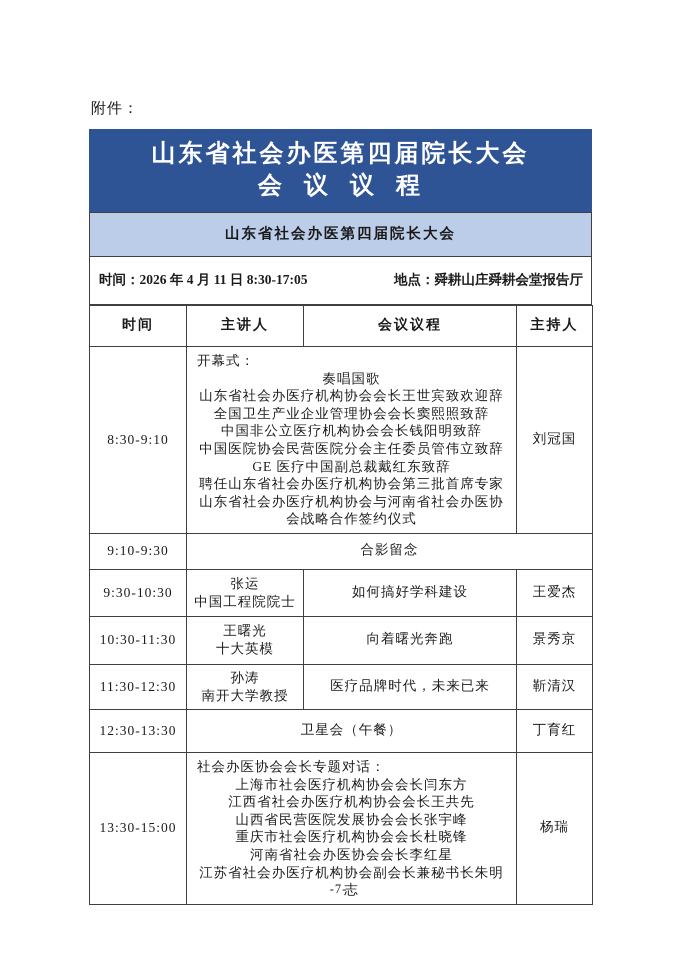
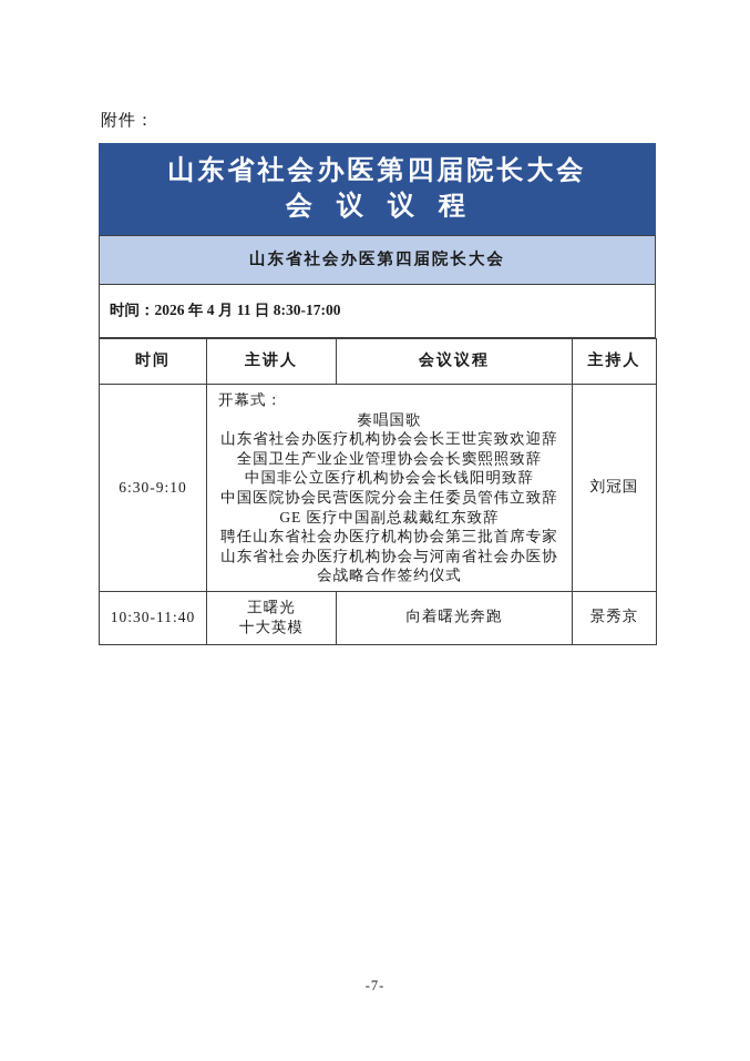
  附件：
  山东省社会办医第四届院长大会
  会 议 议 程
  山东省社会办医第四届院长大会
- 时间：2026 年 4 月 11 日 8:30-17:05
+ 时间：2026 年 4 月 11 日 8:30-17:00
- 地点：舜耕山庄舜耕会堂报告厅
  时间	主讲人	会议议程	主持人
- 8:30-9:10	开幕式： 奏唱国歌 山东省社会办医疗机构协会会长王世宾致欢迎辞 全国卫生产业企业管理协会会长窦熙照致辞 中国非公立医疗机构协会会长钱阳明致辞 中国医院协会民营医院分会主任委员管伟立致辞 GE 医疗中国副总裁戴红东致辞 聘任山东省社会办医疗机构协会第三批首席专家 山东省社会办医疗机构协会与河南省社会办医协会战略合作签约仪式	刘冠国
+ 6:30-9:10	开幕式： 奏唱国歌 山东省社会办医疗机构协会会长王世宾致欢迎辞 全国卫生产业企业管理协会会长窦熙照致辞 中国非公立医疗机构协会会长钱阳明致辞 中国医院协会民营医院分会主任委员管伟立致辞 GE 医疗中国副总裁戴红东致辞 聘任山东省社会办医疗机构协会第三批首席专家 山东省社会办医疗机构协会与河南省社会办医协会战略合作签约仪式	刘冠国
- 9:10-9:30	合影留念
- 9:30-10:30	张运 中国工程院院士	如何搞好学科建设	王爱杰
- 10:30-11:30	王曙光 十大英模	向着曙光奔跑	景秀京
+ 10:30-11:40	王曙光 十大英模	向着曙光奔跑	景秀京
- 11:30-12:30	孙涛 南开大学教授	医疗品牌时代，未来已来	靳清汉
- 12:30-13:30	卫星会（午餐）	丁育红
- 13:30-15:00	社会办医协会会长专题对话： 上海市社会医疗机构协会会长闫东方 江西省社会办医疗机构协会会长王共先 山西省民营医院发展协会会长张宇峰 重庆市社会医疗机构协会会长杜晓锋 河南省社会办医协会会长李红星 江苏省社会办医疗机构协会副会长兼秘书长朱明志	杨瑞
  -7-
